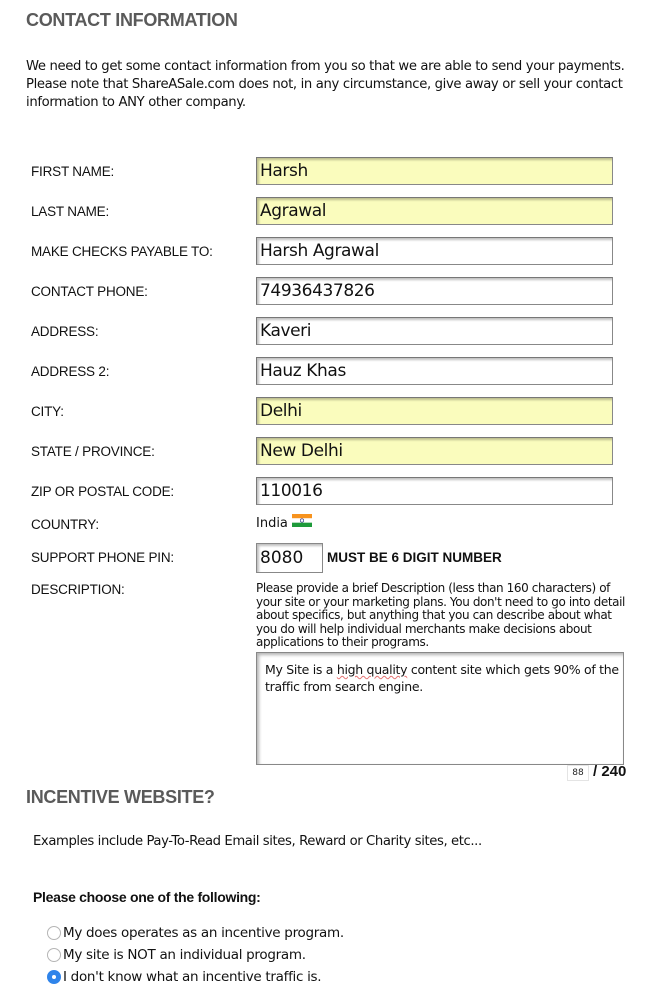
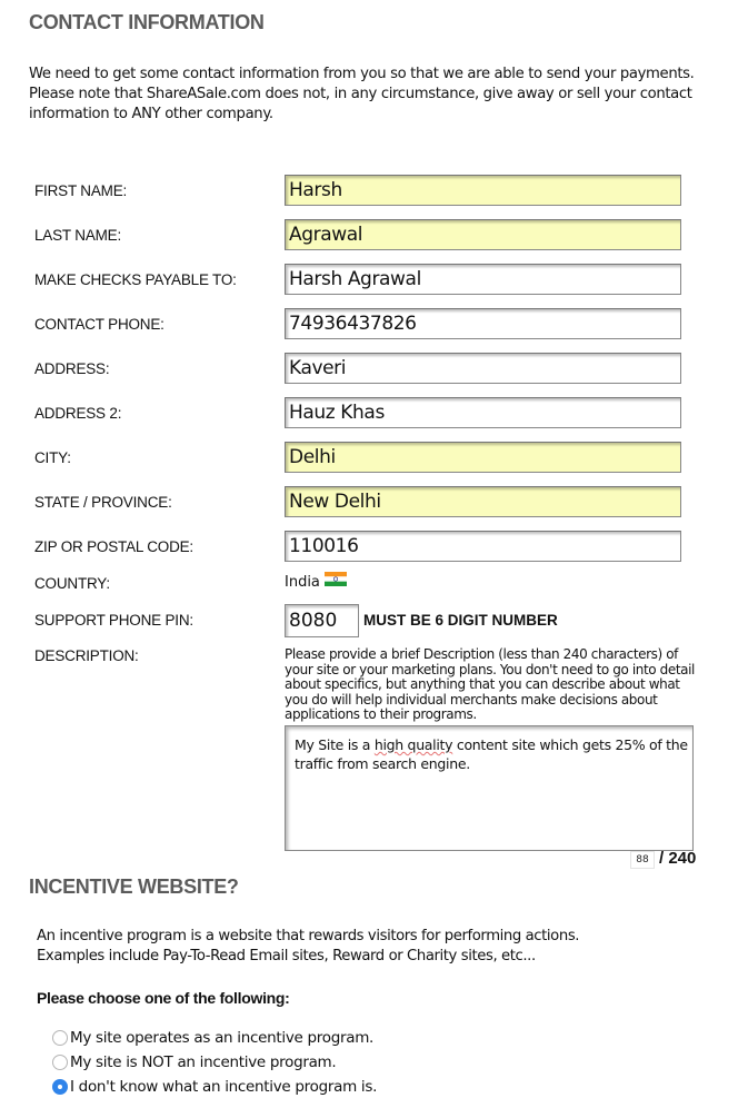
  CONTACT INFORMATION
  We need to get some contact information from you so that we are able to send your payments. Please note that ShareASale.com does not, in any circumstance, give away or sell your contact information to ANY other company.
  FIRST NAME:
  Harsh
  LAST NAME:
  Agrawal
  MAKE CHECKS PAYABLE TO:
  Harsh Agrawal
  CONTACT PHONE:
  74936437826
  ADDRESS:
  Kaveri
  ADDRESS 2:
  Hauz Khas
  CITY:
  Delhi
  STATE / PROVINCE:
  New Delhi
  ZIP OR POSTAL CODE:
  110016
  COUNTRY:
  India
  SUPPORT PHONE PIN:
  8080
  MUST BE 6 DIGIT NUMBER
  DESCRIPTION:
- Please provide a brief Description (less than 160 characters) of your site or your marketing plans. You don't need to go into detail about specifics, but anything that you can describe about what you do will help individual merchants make decisions about applications to their programs.
+ Please provide a brief Description (less than 240 characters) of your site or your marketing plans. You don't need to go into detail about specifics, but anything that you can describe about what you do will help individual merchants make decisions about applications to their programs.
- My Site is a high quality content site which gets 90% of the traffic from search engine.
+ My Site is a high quality content site which gets 25% of the traffic from search engine.
  88
  / 240
  INCENTIVE WEBSITE?
+ An incentive program is a website that rewards visitors for performing actions.
  Examples include Pay-To-Read Email sites, Reward or Charity sites, etc...
  Please choose one of the following:
- My does operates as an incentive program.
+ My site operates as an incentive program.
- My site is NOT an individual program.
+ My site is NOT an incentive program.
- I don't know what an incentive traffic is.
+ I don't know what an incentive program is.
